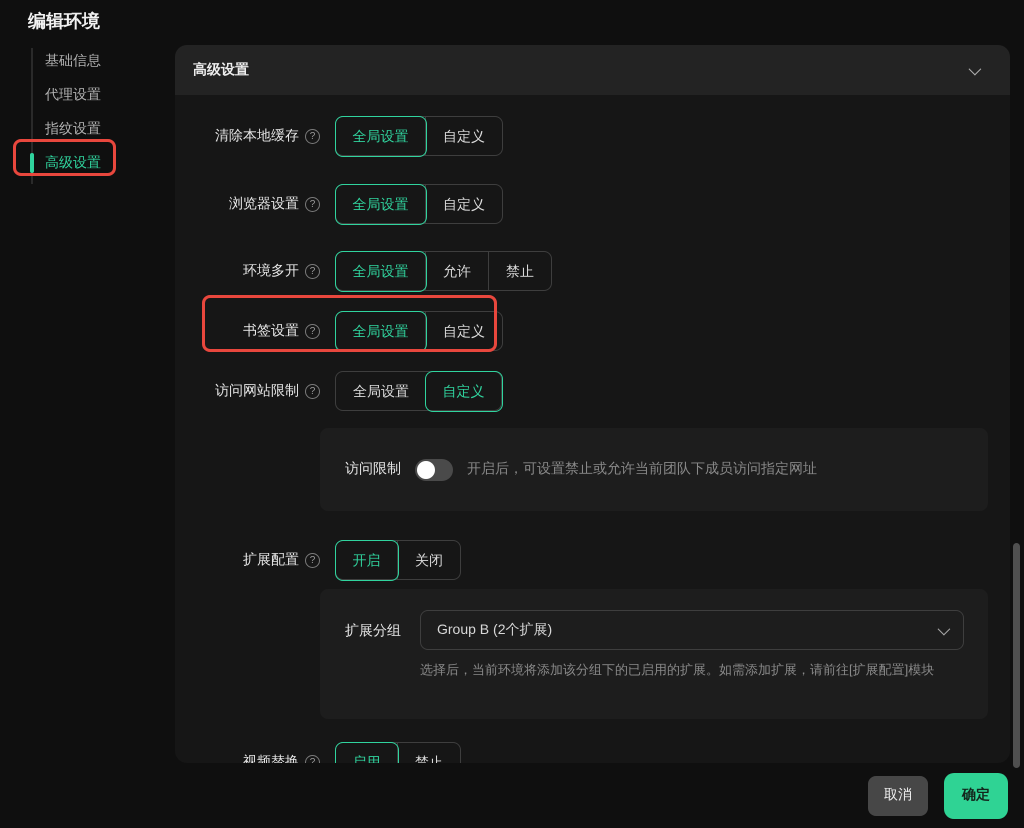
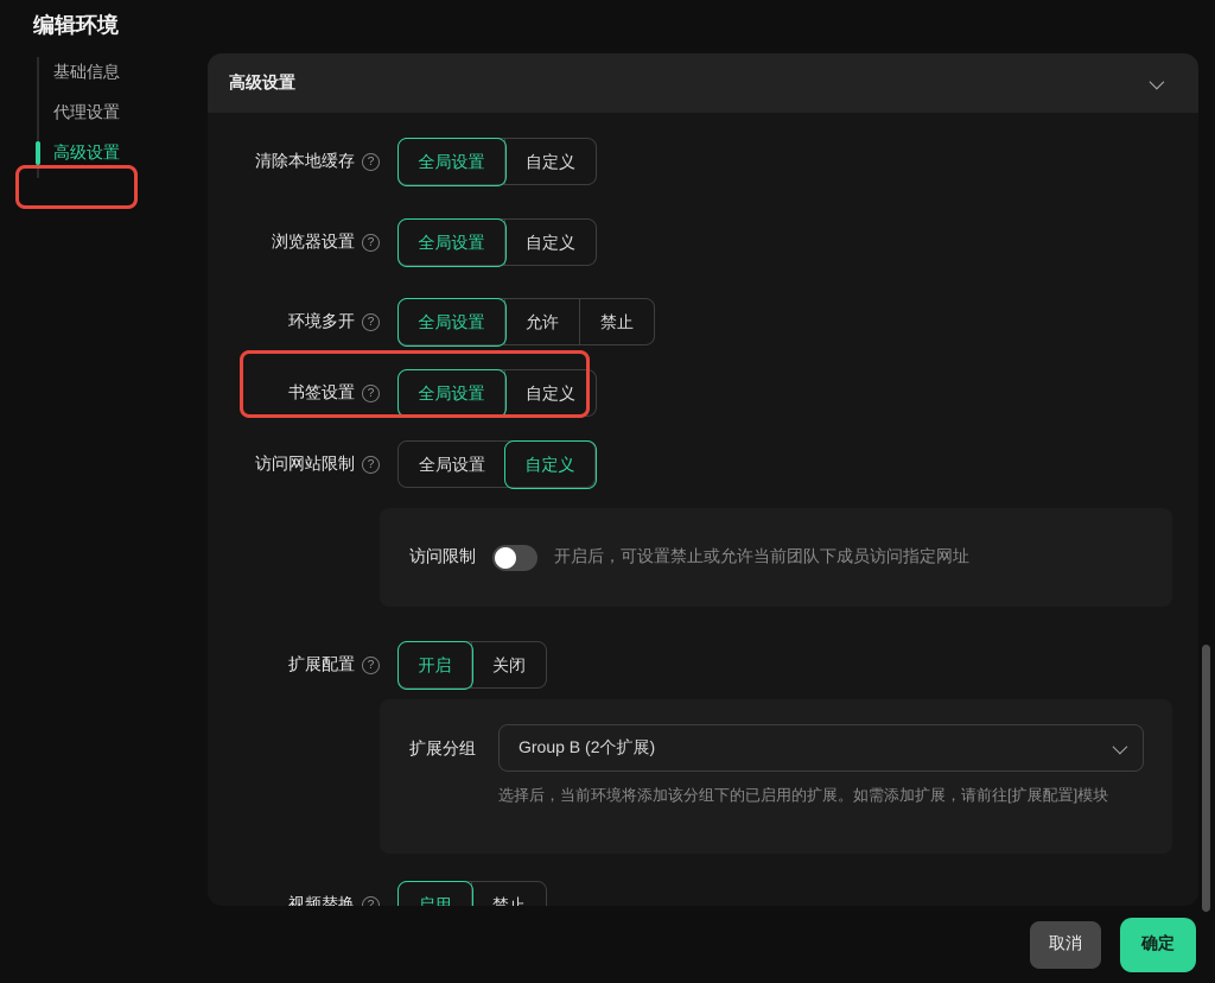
  编辑环境
  基础信息
  代理设置
- 指纹设置
  高级设置
  高级设置
  清除本地缓存
  ?
  全局设置
  自定义
  浏览器设置
  ?
  全局设置
  自定义
  环境多开
  ?
  全局设置
  允许
  禁止
  书签设置
  ?
  全局设置
  自定义
  访问网站限制
  ?
  全局设置
  自定义
  访问限制
  开启后，可设置禁止或允许当前团队下成员访问指定网址
  扩展配置
  ?
  开启
  关闭
  扩展分组
  Group B (2个扩展)
  选择后，当前环境将添加该分组下的已启用的扩展。如需添加扩展，请前往[扩展配置]模块
  视频替换
  ?
  启用
  禁止
  取消
  确定
